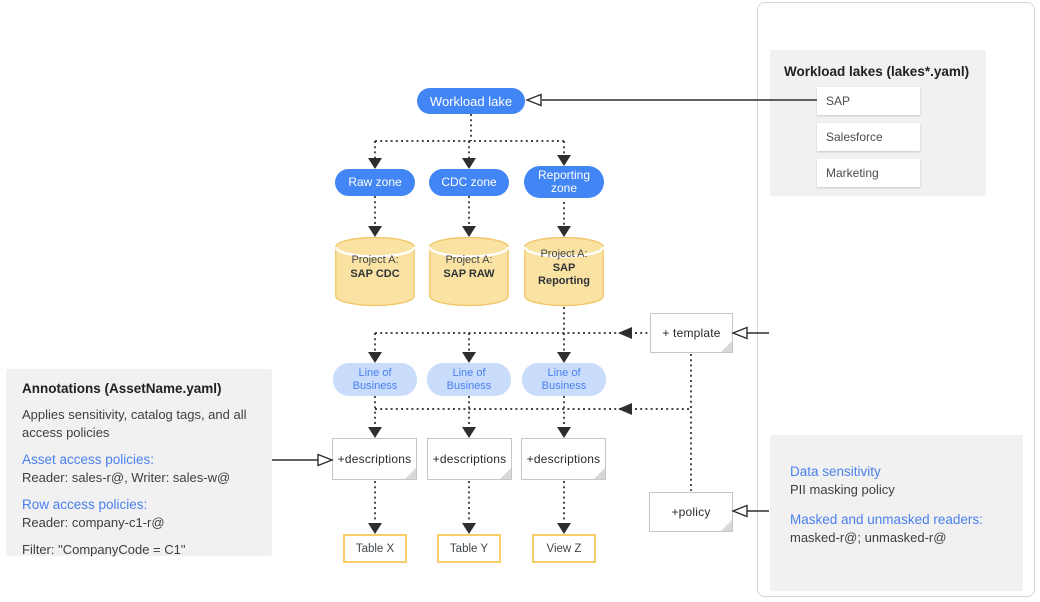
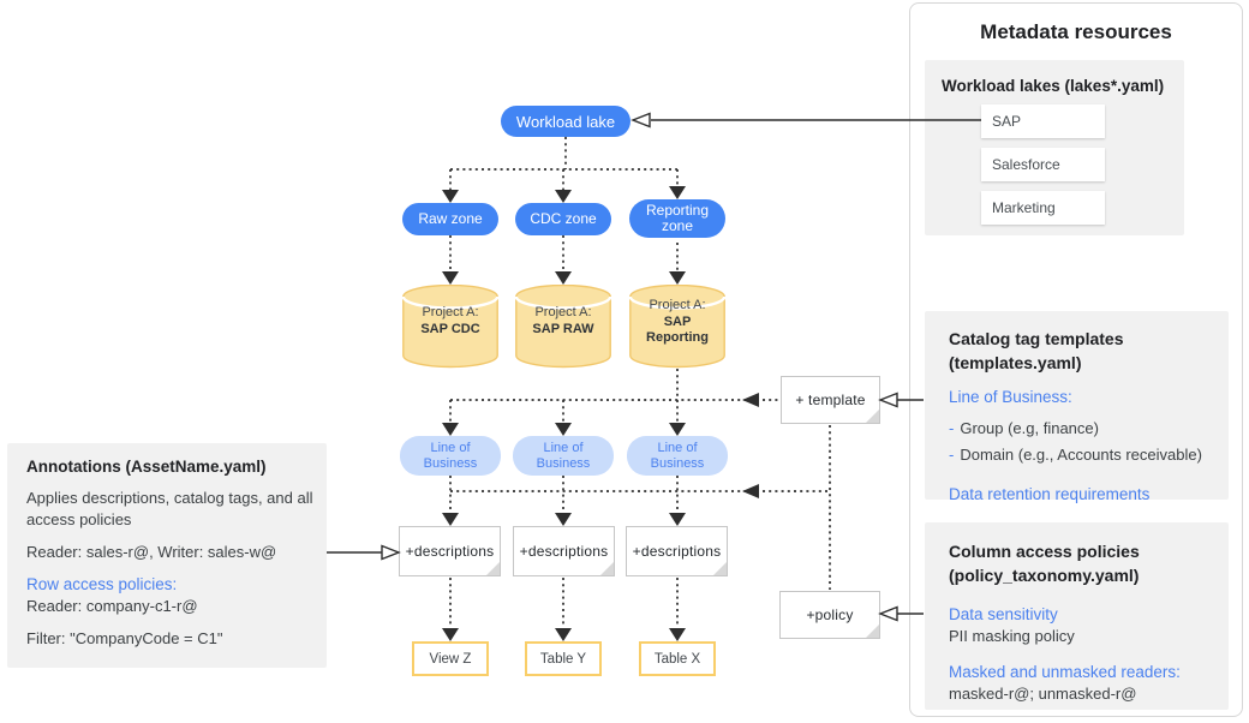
+ Metadata resources
  Workload lakes (lakes*.yaml)
  SAP
  Salesforce
  Marketing
+ Catalog tag templates (templates.yaml)
+ Line of Business:
+ - Group (e.g, finance)
+ - Domain (e.g., Accounts receivable)
+ Data retention requirements
+ Column access policies (policy_taxonomy.yaml)
  Data sensitivity
  PII masking policy
  Masked and unmasked readers:
  masked-r@; unmasked-r@
  Annotations (AssetName.yaml)
- Applies sensitivity, catalog tags, and all access policies
+ Applies descriptions, catalog tags, and all access policies
- Asset access policies:
  Reader: sales-r@, Writer: sales-w@
  Row access policies:
  Reader: company-c1-r@
  Filter: "CompanyCode = C1"
  Workload lake
  Raw zone
  CDC zone
  Reporting zone
  Project A:
  SAP CDC
  Project A:
  SAP RAW
  Project A:
  SAP Reporting
  Line of Business
  Line of Business
  Line of Business
  +descriptions
  +descriptions
  +descriptions
  + template
  +policy
- Table X
+ View Z
  Table Y
- View Z
+ Table X
